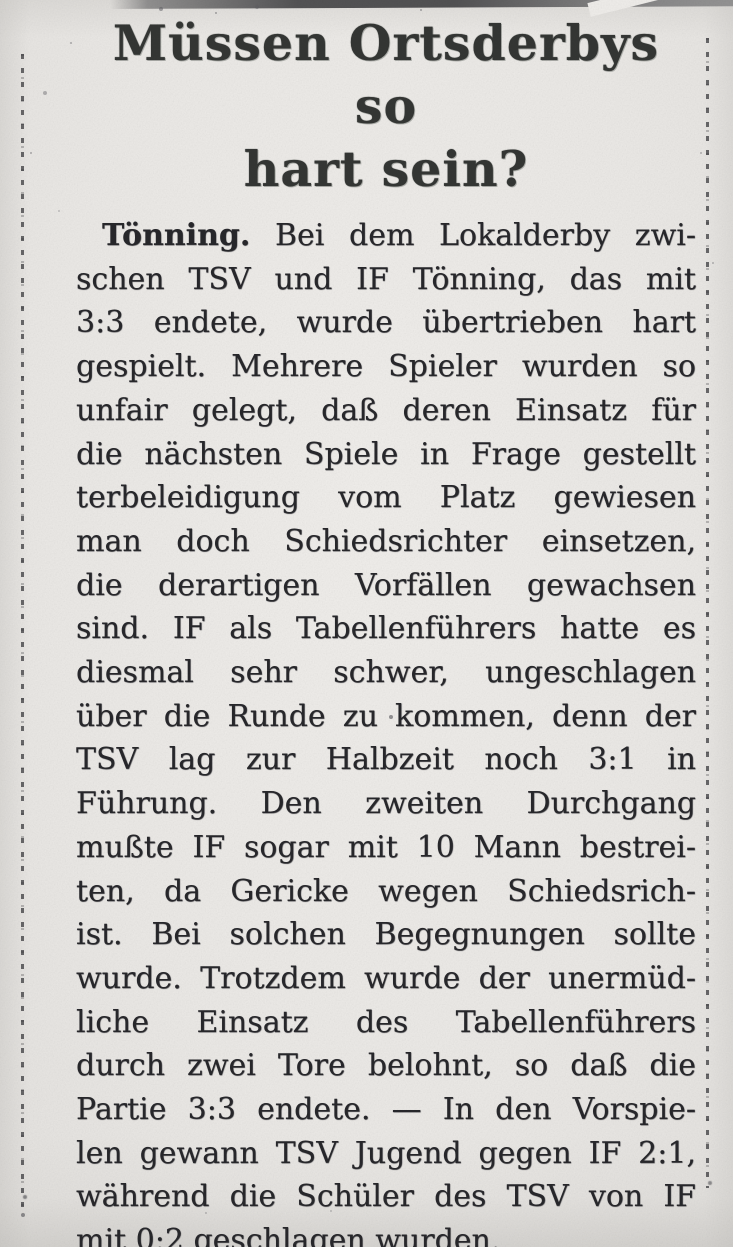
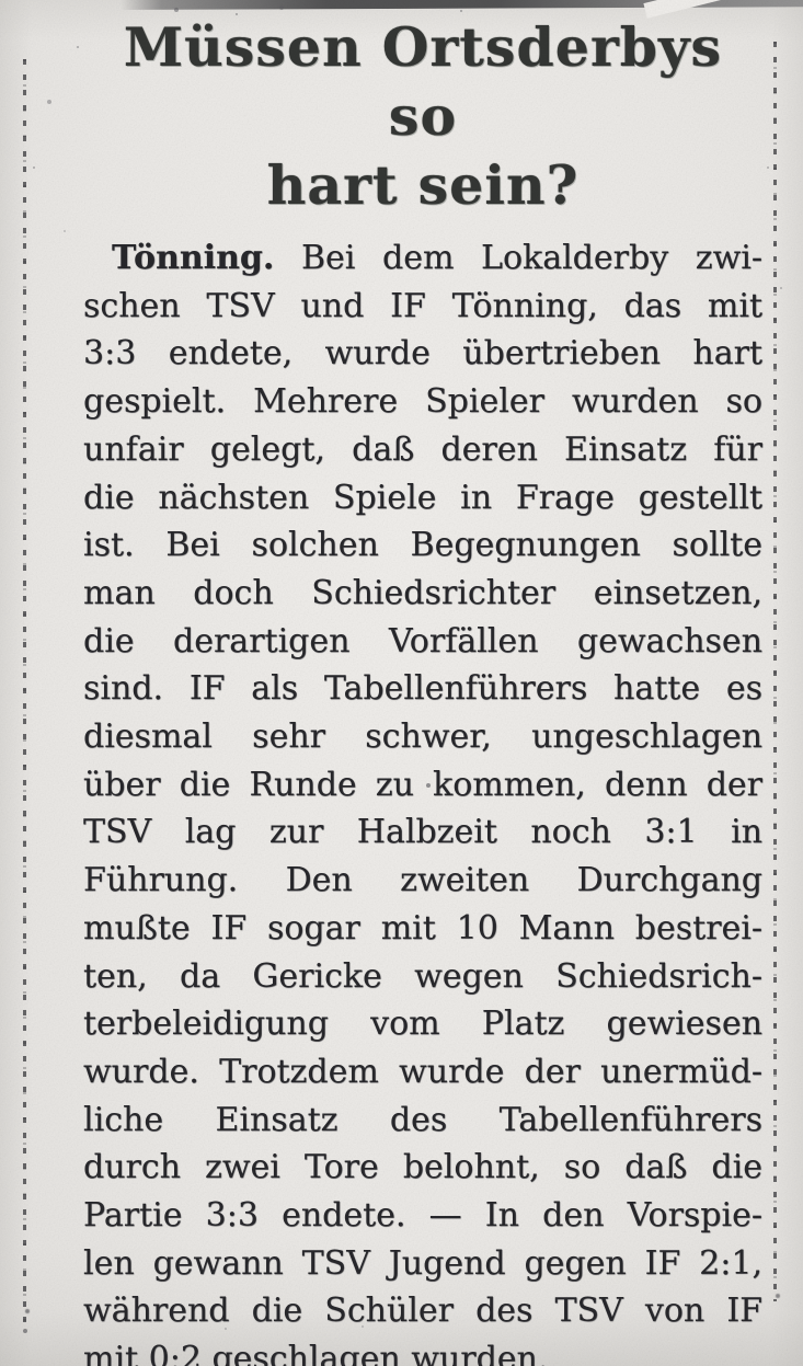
  Müssen Ortsderbys so
  hart sein?
  Tönning. Bei dem Lokalderby zwi-
  schen TSV und IF Tönning, das mit
  3:3 endete, wurde übertrieben hart
  gespielt. Mehrere Spieler wurden so
  unfair gelegt, daß deren Einsatz für
  die nächsten Spiele in Frage gestellt
- terbeleidigung vom Platz gewiesen
+ ist. Bei solchen Begegnungen sollte
  man doch Schiedsrichter einsetzen,
  die derartigen Vorfällen gewachsen
  sind. IF als Tabellenführers hatte es
  diesmal sehr schwer, ungeschlagen
  über die Runde zu kommen, denn der
  TSV lag zur Halbzeit noch 3:1 in
  Führung. Den zweiten Durchgang
  mußte IF sogar mit 10 Mann bestrei-
  ten, da Gericke wegen Schiedsrich-
- ist. Bei solchen Begegnungen sollte
+ terbeleidigung vom Platz gewiesen
  wurde. Trotzdem wurde der unermüd-
  liche Einsatz des Tabellenführers
  durch zwei Tore belohnt, so daß die
  Partie 3:3 endete. — In den Vorspie-
  len gewann TSV Jugend gegen IF 2:1,
  während die Schüler des TSV von IF
  mit 0:2 geschlagen wurden.
